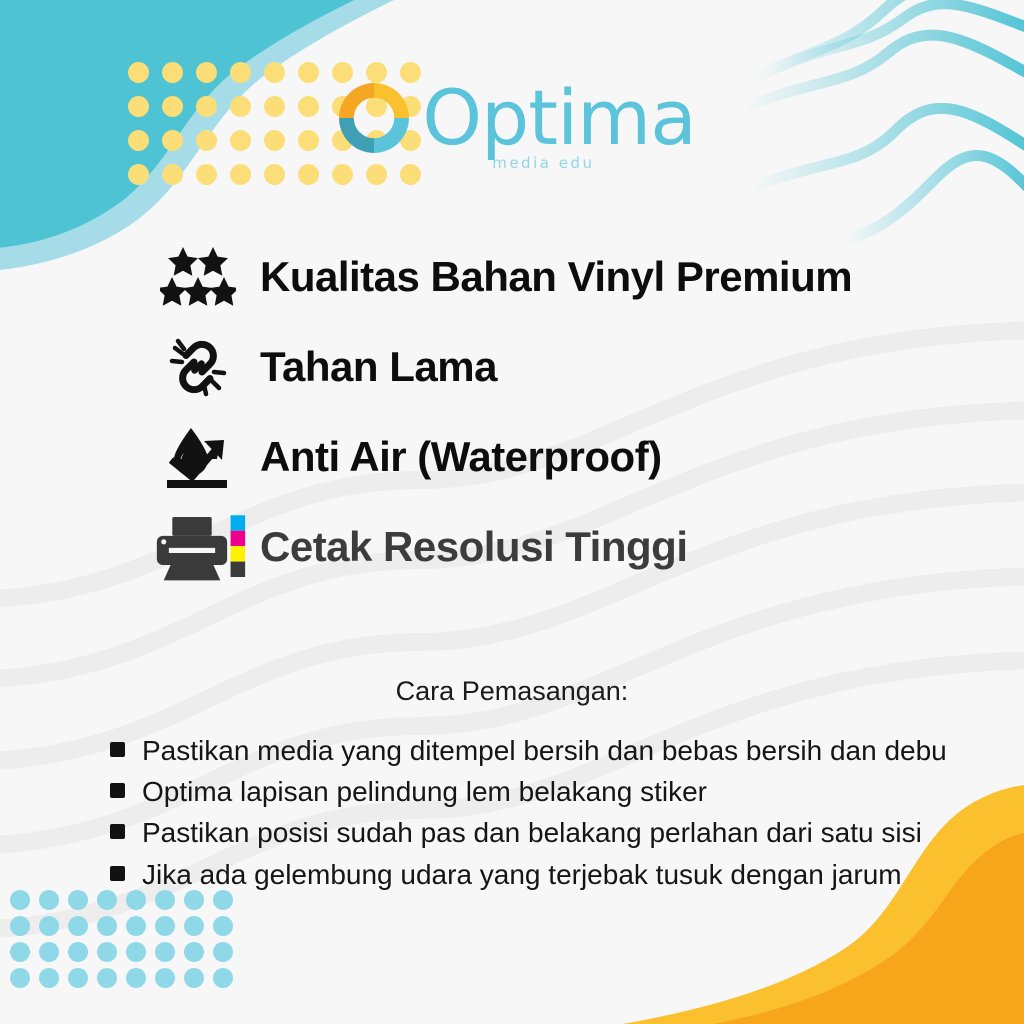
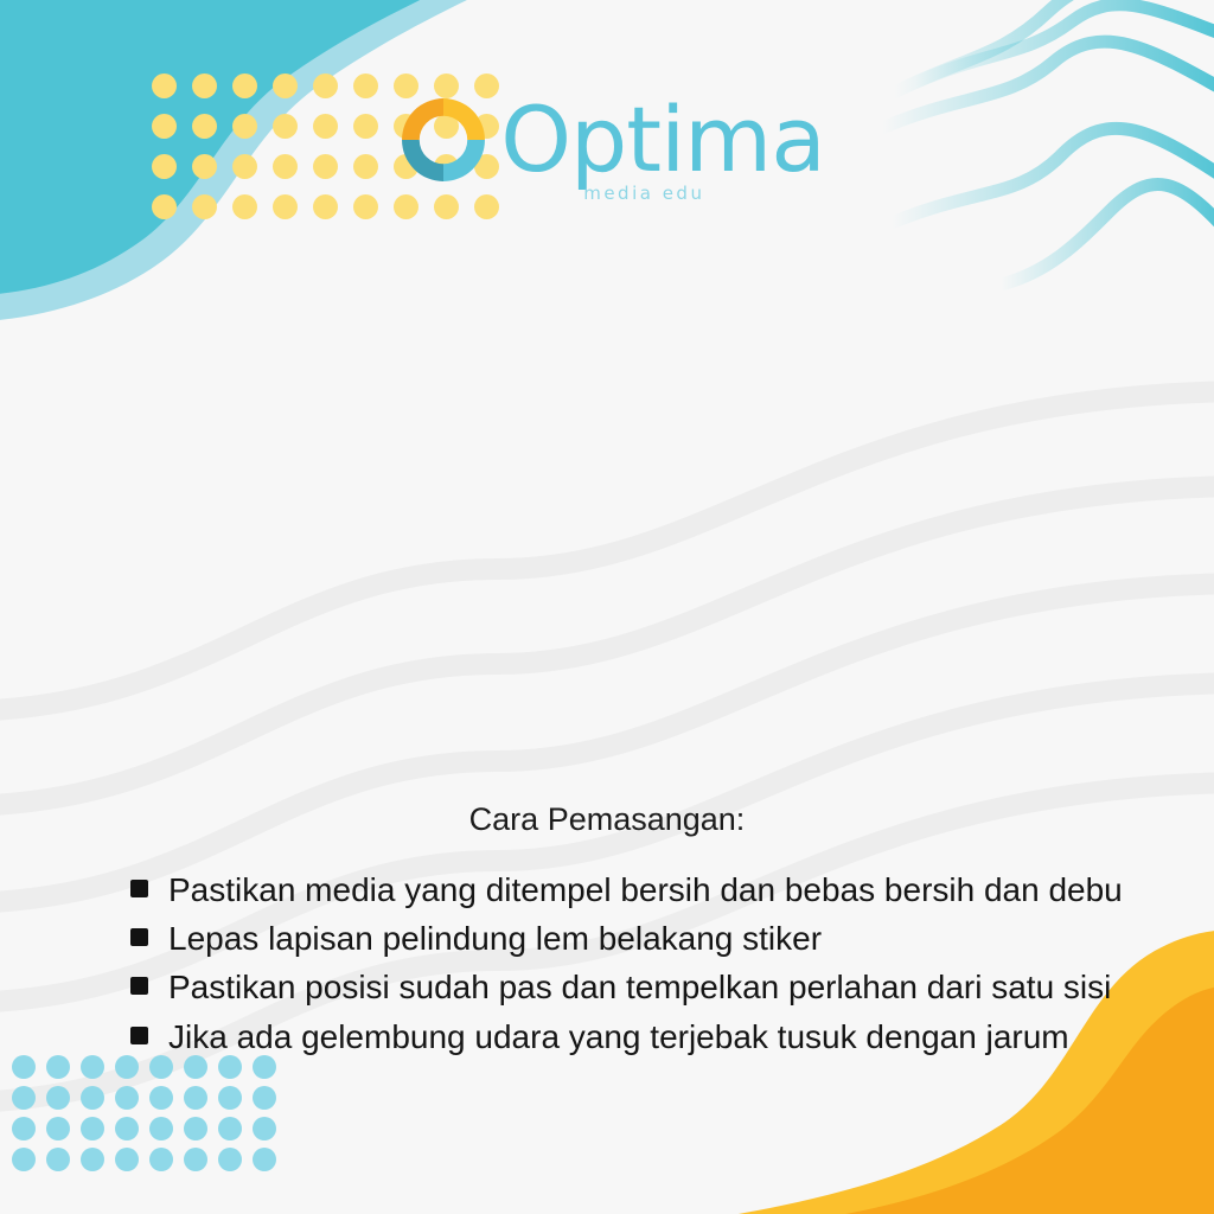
  Optima
  media edu
- Kualitas Bahan Vinyl Premium
- Tahan Lama
- Anti Air (Waterproof)
- Cetak Resolusi Tinggi
  Cara Pemasangan:
  Pastikan media yang ditempel bersih dan bebas bersih dan debu
- Optima lapisan pelindung lem belakang stiker
+ Lepas lapisan pelindung lem belakang stiker
- Pastikan posisi sudah pas dan belakang perlahan dari satu sisi
+ Pastikan posisi sudah pas dan tempelkan perlahan dari satu sisi
  Jika ada gelembung udara yang terjebak tusuk dengan jarum
